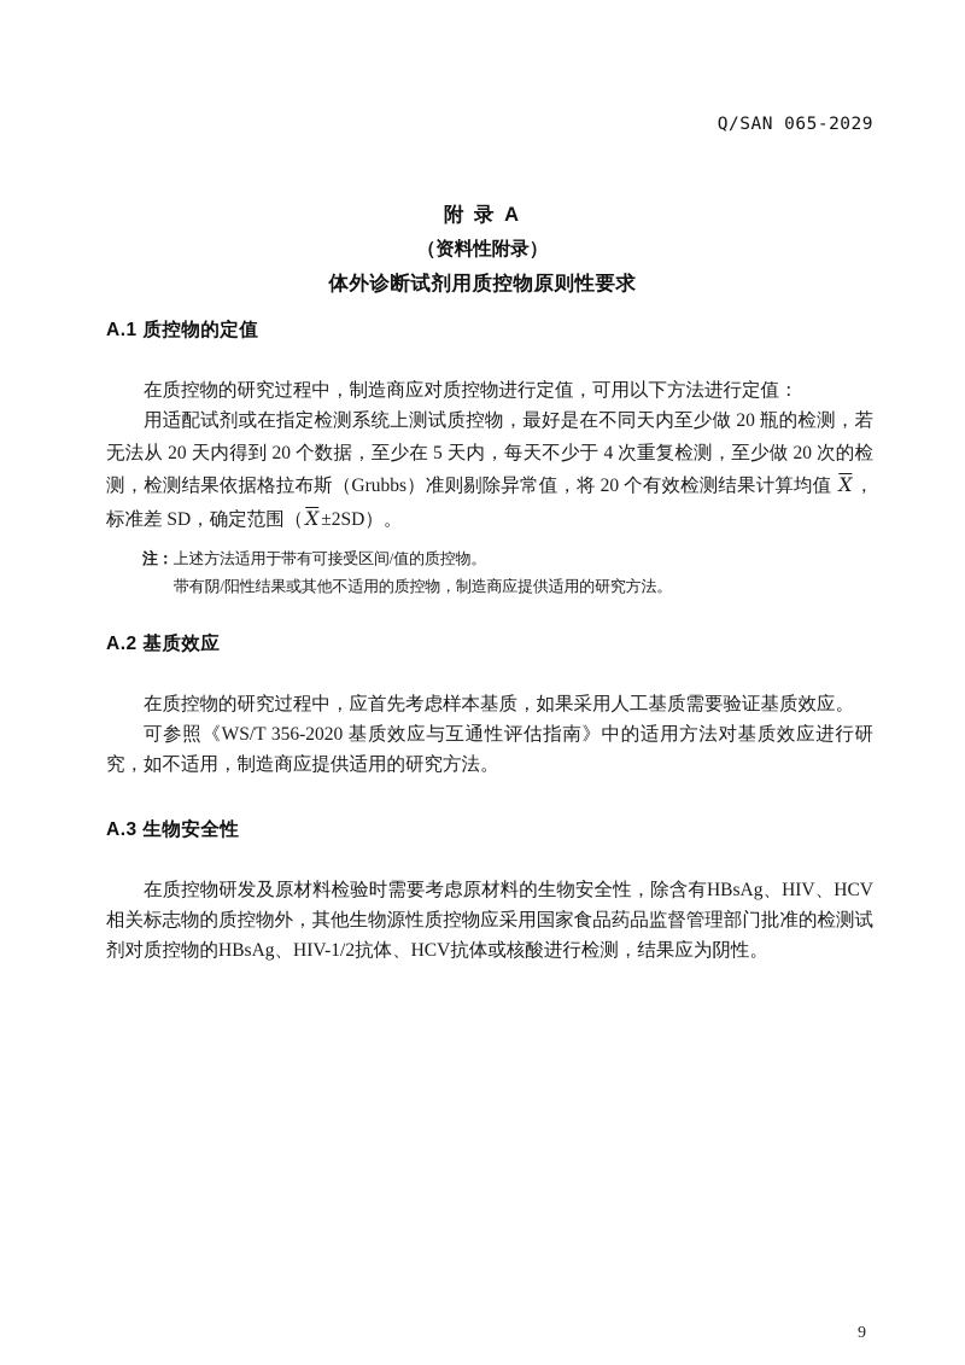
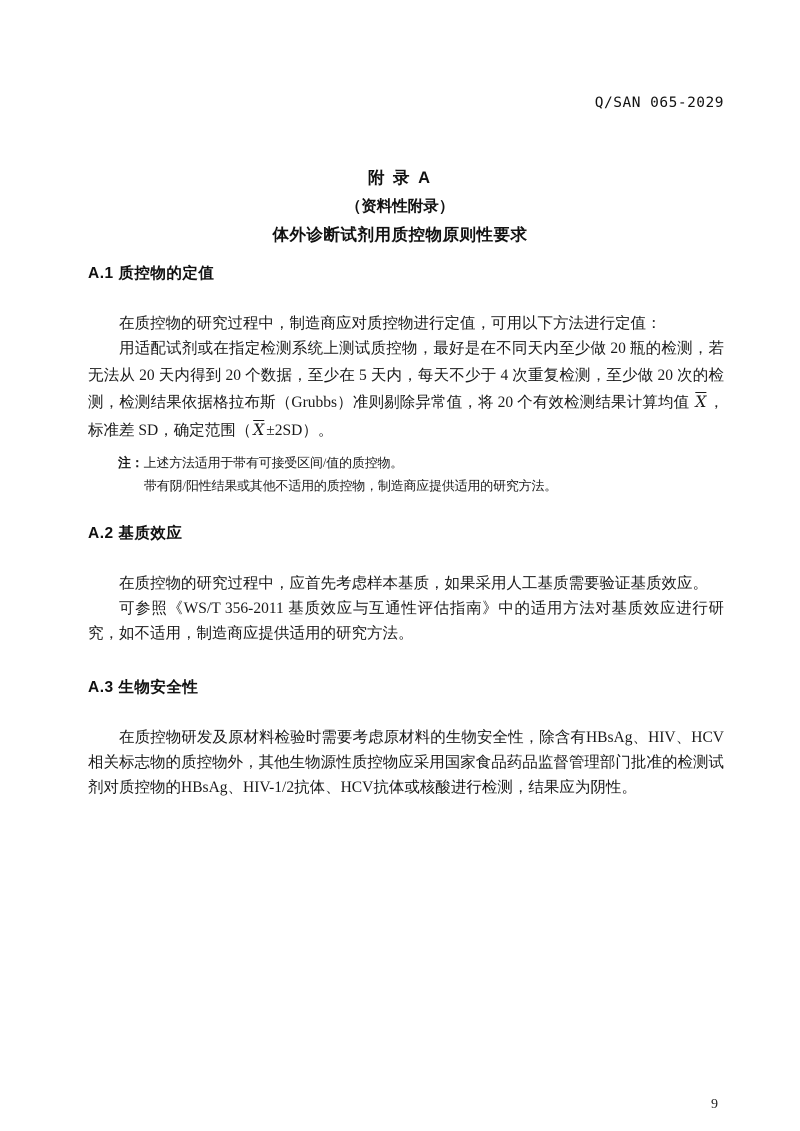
  Q/SAN 065-2029
  附 录 A
  （资料性附录）
  体外诊断试剂用质控物原则性要求
  A.1 质控物的定值
  在质控物的研究过程中，制造商应对质控物进行定值，可用以下方法进行定值：
  用适配试剂或在指定检测系统上测试质控物，最好是在不同天内至少做 20 瓶的检测，若无法从 20 天内得到 20 个数据，至少在 5 天内，每天不少于 4 次重复检测，至少做 20 次的检测，检测结果依据格拉布斯（Grubbs）准则剔除异常值，将 20 个有效检测结果计算均值 X，标准差 SD，确定范围（X±2SD）。
  注：上述方法适用于带有可接受区间/值的质控物。
  带有阴/阳性结果或其他不适用的质控物，制造商应提供适用的研究方法。
  A.2 基质效应
  在质控物的研究过程中，应首先考虑样本基质，如果采用人工基质需要验证基质效应。
- 可参照《WS/T 356-2020 基质效应与互通性评估指南》中的适用方法对基质效应进行研究，如不适用，制造商应提供适用的研究方法。
+ 可参照《WS/T 356-2011 基质效应与互通性评估指南》中的适用方法对基质效应进行研究，如不适用，制造商应提供适用的研究方法。
  A.3 生物安全性
  在质控物研发及原材料检验时需要考虑原材料的生物安全性，除含有HBsAg、HIV、HCV相关标志物的质控物外，其他生物源性质控物应采用国家食品药品监督管理部门批准的检测试剂对质控物的HBsAg、HIV-1/2抗体、HCV抗体或核酸进行检测，结果应为阴性。
  9
